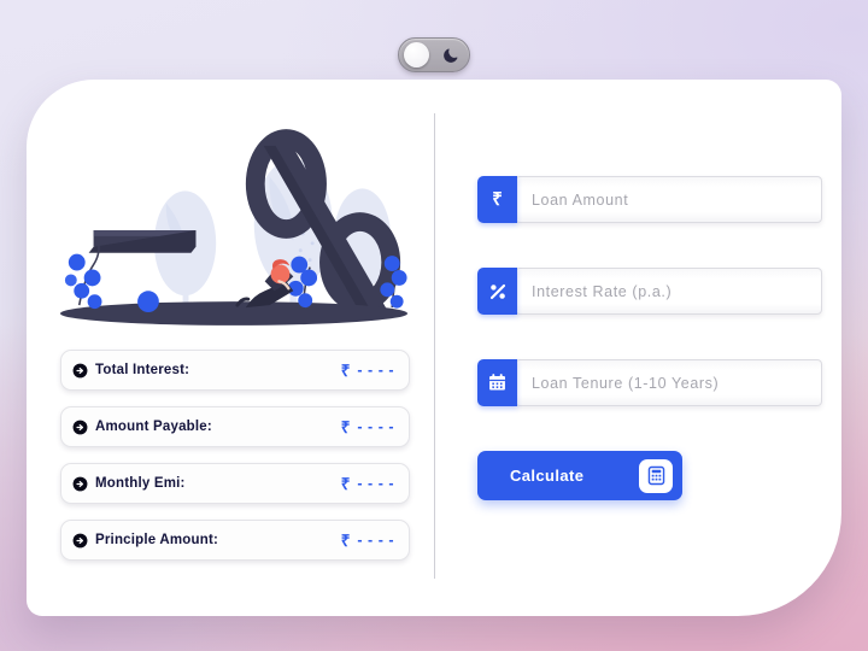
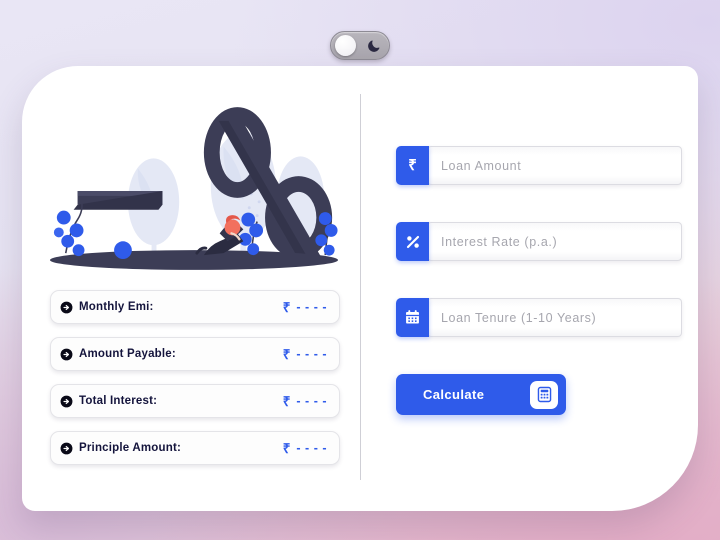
- Total Interest:
+ Monthly Emi:
  ₹
  - - - -
  Amount Payable:
  ₹
  - - - -
- Monthly Emi:
+ Total Interest:
  ₹
  - - - -
  Principle Amount:
  ₹
  - - - -
  ₹
  Loan Amount
  Interest Rate (p.a.)
  Loan Tenure (1-10 Years)
  Calculate
